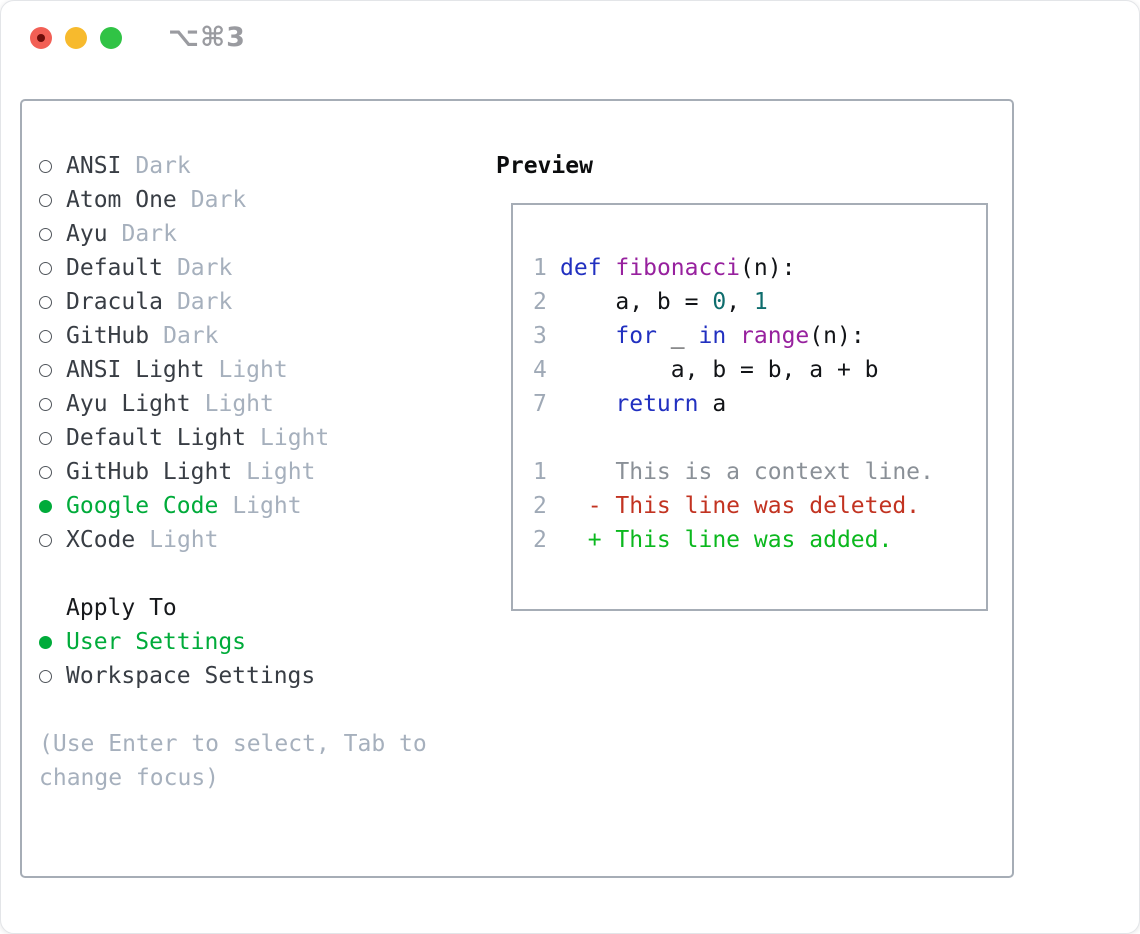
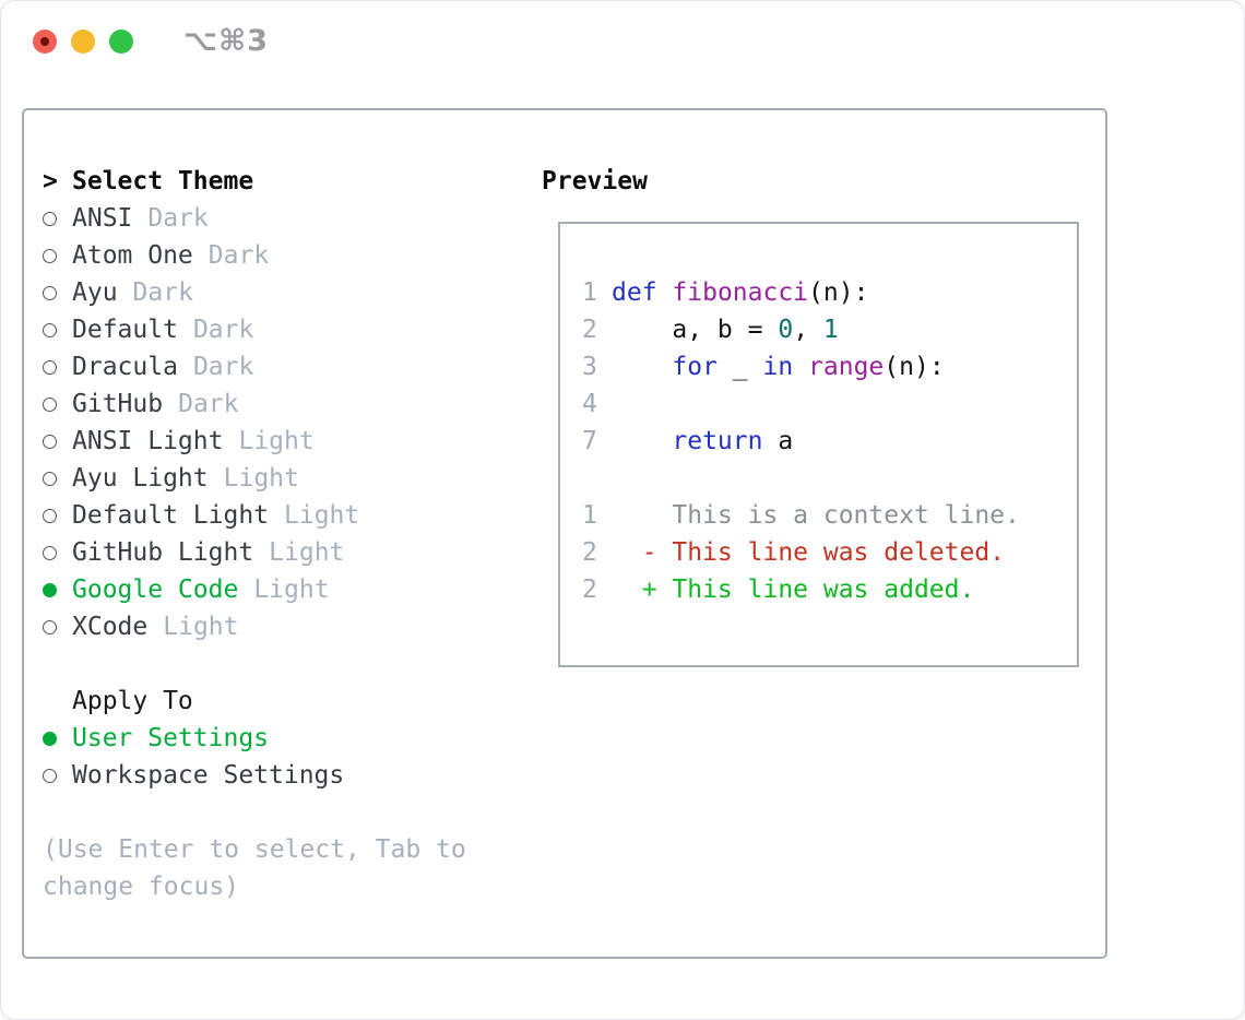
  ⌥⌘3
+ >
+ Select Theme
  ANSI
  Dark
  Atom One
  Dark
  Ayu
  Dark
  Default
  Dark
  Dracula
  Dark
  GitHub
  Dark
  ANSI Light
  Light
  Ayu Light
  Light
  Default Light
  Light
  GitHub Light
  Light
  Google Code
  Light
  XCode
  Light
  Apply To
  User Settings
  Workspace Settings
  (Use Enter to select, Tab to
  change focus)
  Preview
  1
  def
  fibonacci
  (n):
  2
  a, b =
  0
  ,
  1
  3
  for
  _
  in
  range
  (n):
  4
- a, b = b, a + b
  7
  return
  a
  1
  This is a context line.
  2
  - This line was deleted.
  2
  + This line was added.
